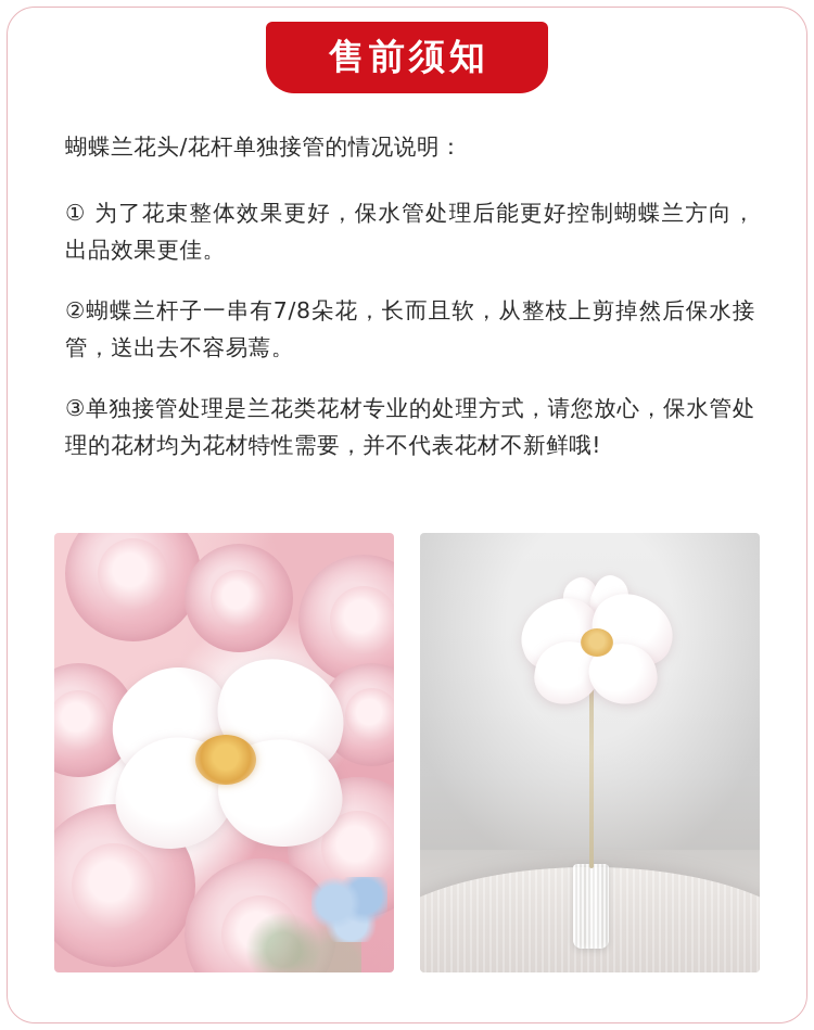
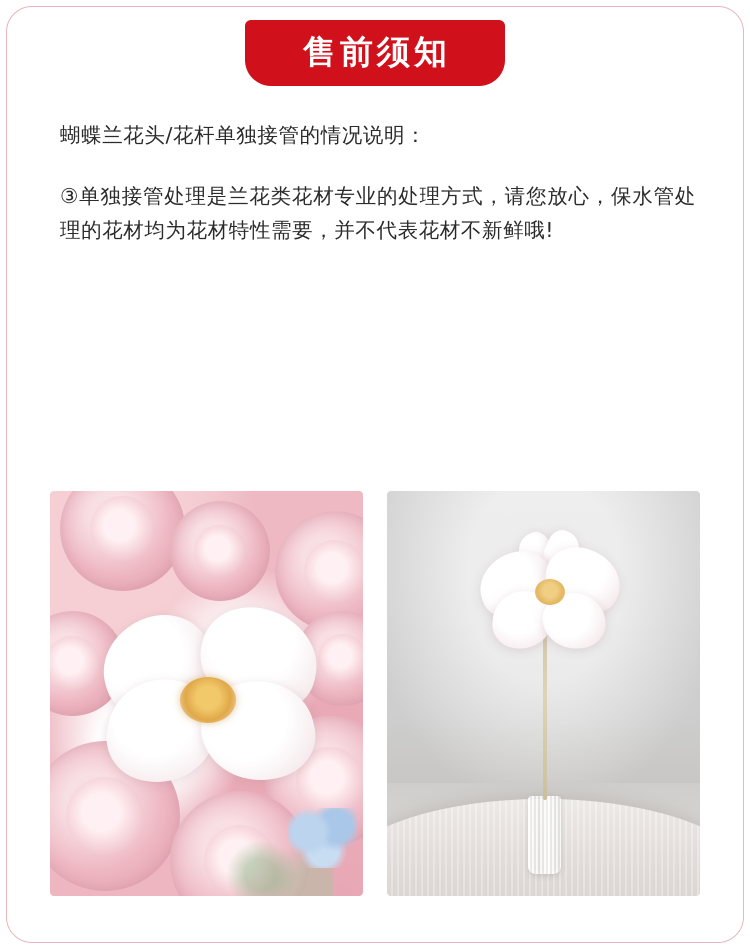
  售前须知
  蝴蝶兰花头/花杆单独接管的情况说明：
- ① 为了花束整体效果更好，保水管处理后能更好控制蝴蝶兰方向，出品效果更佳。
- ②蝴蝶兰杆子一串有7/8朵花，长而且软，从整枝上剪掉然后保水接管，送出去不容易蔫。
  ③单独接管处理是兰花类花材专业的处理方式，请您放心，保水管处理的花材均为花材特性需要，并不代表花材不新鲜哦!
